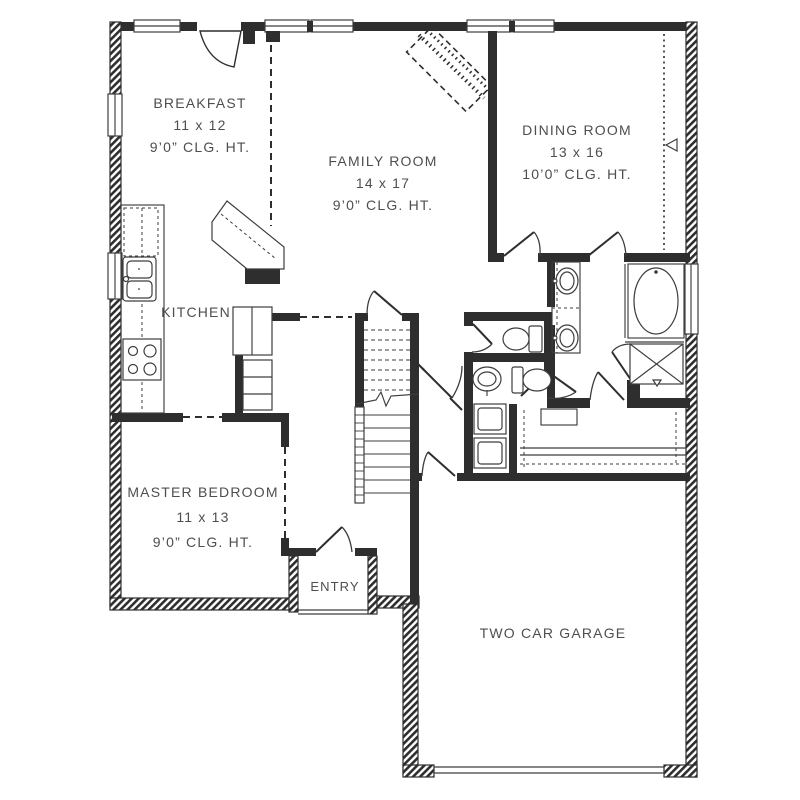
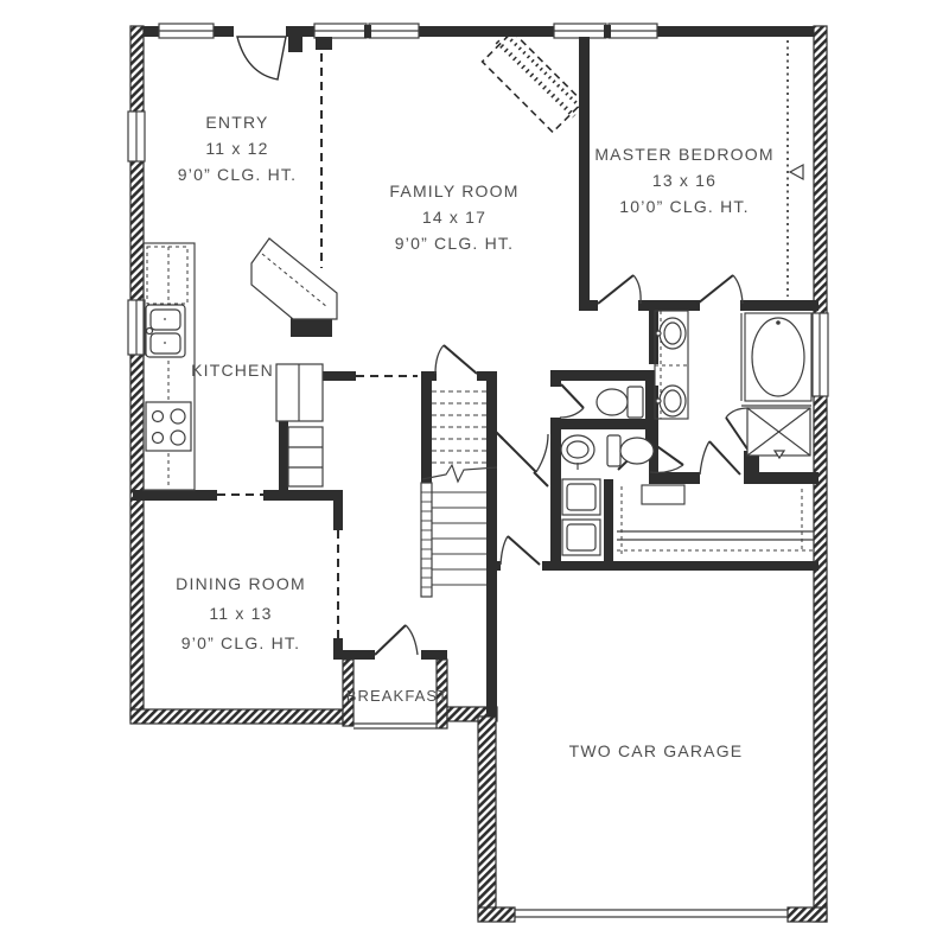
- BREAKFAST
+ ENTRY
  11 x 12
  9’0” CLG. HT.
  FAMILY ROOM
  14 x 17
  9’0” CLG. HT.
- DINING ROOM
+ MASTER BEDROOM
  13 x 16
  10’0” CLG. HT.
  KITCHEN
- MASTER BEDROOM
+ DINING ROOM
  11 x 13
  9’0” CLG. HT.
- ENTRY
+ BREAKFAST
  TWO CAR GARAGE
